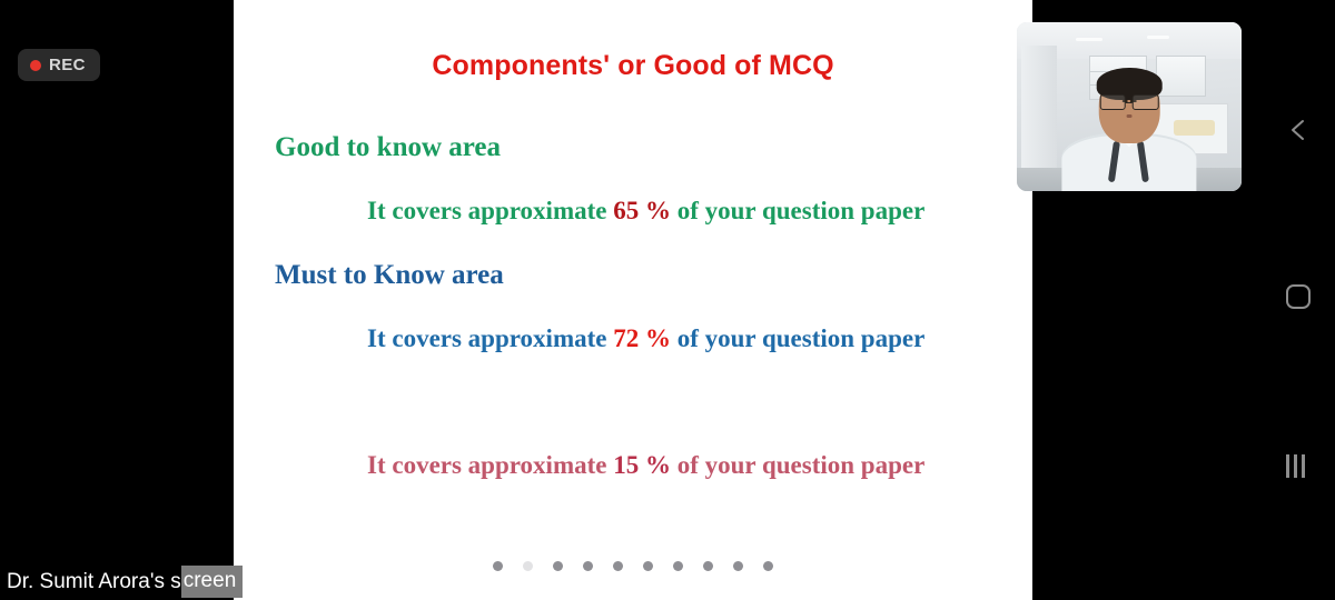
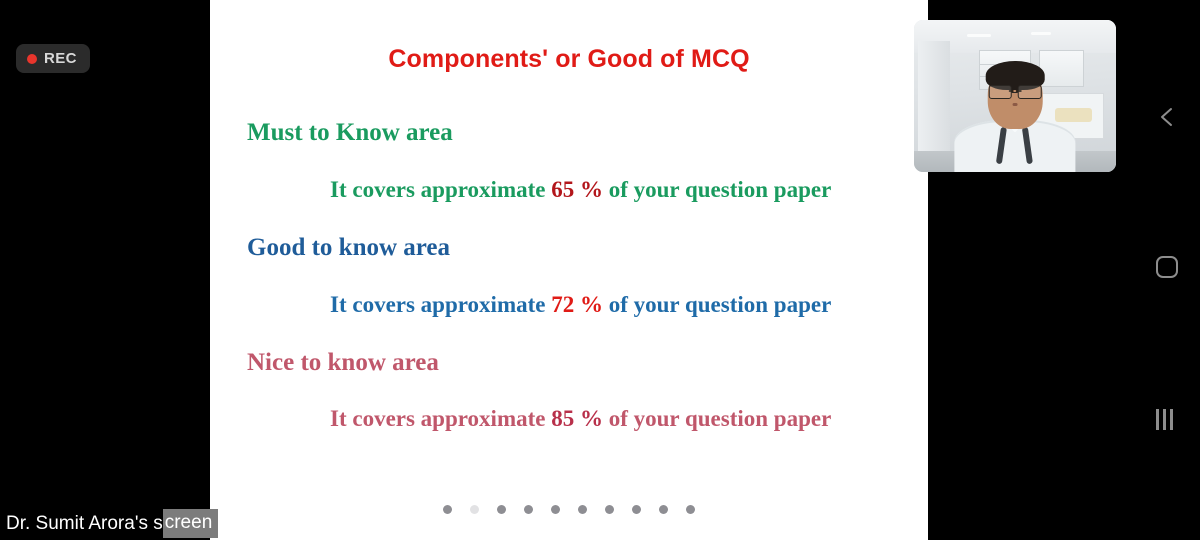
  REC
  Components' or Good of MCQ
- Good to know area
+ Must to Know area
  It covers approximate 65 % of your question paper
- Must to Know area
+ Good to know area
  It covers approximate 72 % of your question paper
+ Nice to know area
- It covers approximate 15 % of your question paper
+ It covers approximate 85 % of your question paper
  Dr. Sumit Arora's s
  creen
